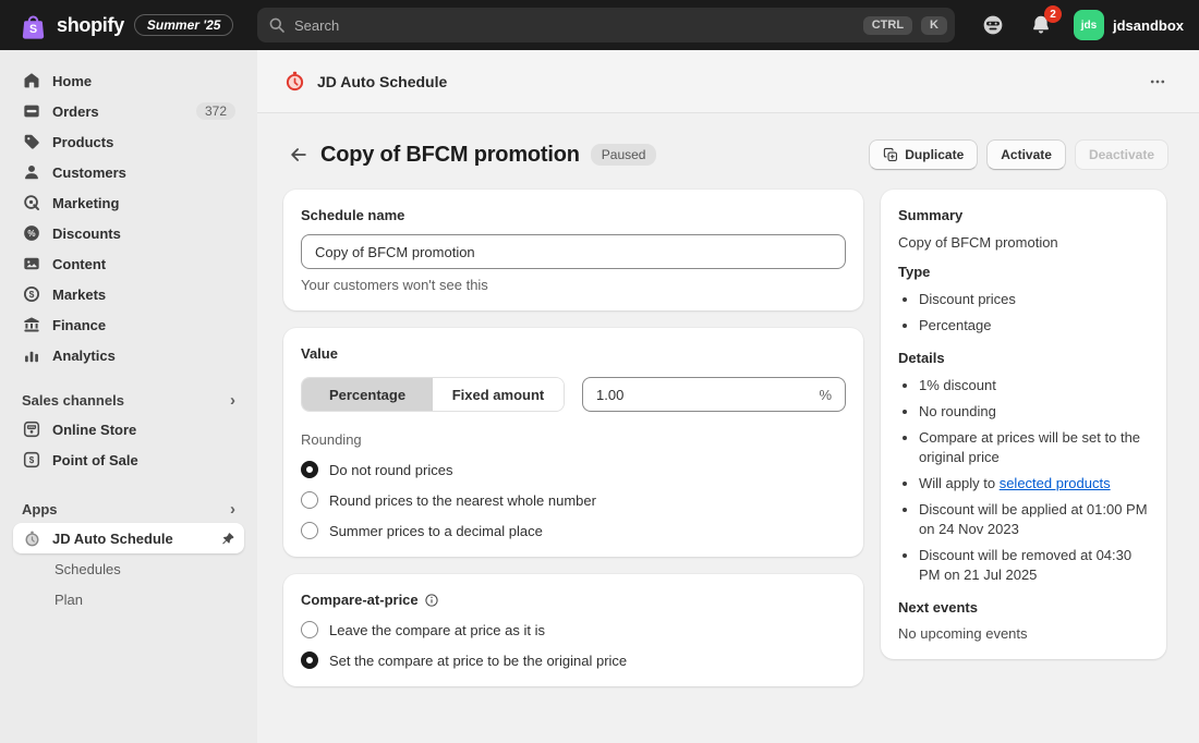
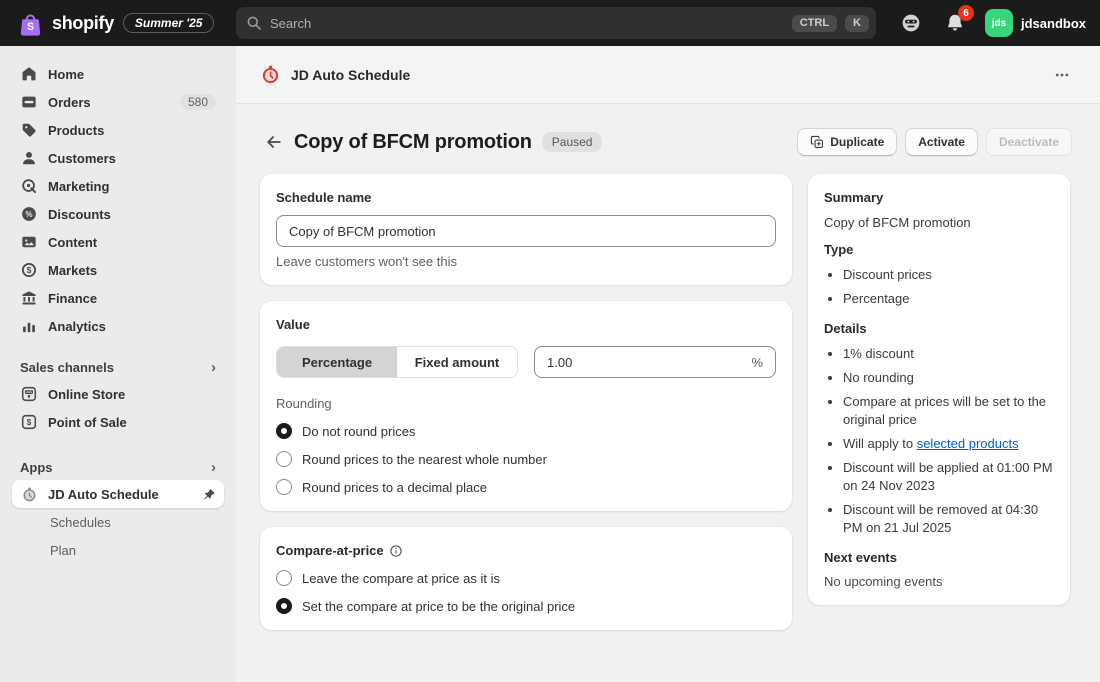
  S
  shopify
  Summer '25
  Search
  CTRL
  K
- 2
+ 6
  jds
  jdsandbox
  Home
  Orders
- 372
+ 580
  Products
  Customers
  Marketing
  %
  Discounts
  Content
  $
  Markets
  Finance
  Analytics
  Sales channels
  ›
  Online Store
  $
  Point of Sale
  Apps
  ›
  JD Auto Schedule
  Schedules
  Plan
  JD Auto Schedule
  Copy of BFCM promotion
  Paused
  Duplicate
  Activate
  Deactivate
  Schedule name
  Copy of BFCM promotion
- Your customers won't see this
+ Leave customers won't see this
  Value
  Percentage
  Fixed amount
  1.00
  %
  Rounding
  Do not round prices
  Round prices to the nearest whole number
- Summer prices to a decimal place
+ Round prices to a decimal place
  Compare-at-price
  Leave the compare at price as it is
  Set the compare at price to be the original price
  Summary
  Copy of BFCM promotion
  Type
  Discount prices
  Percentage
  Details
  1% discount
  No rounding
  Compare at prices will be set to the original price
  Will apply to selected products
  Discount will be applied at 01:00 PM on 24 Nov 2023
  Discount will be removed at 04:30 PM on 21 Jul 2025
  Next events
  No upcoming events
